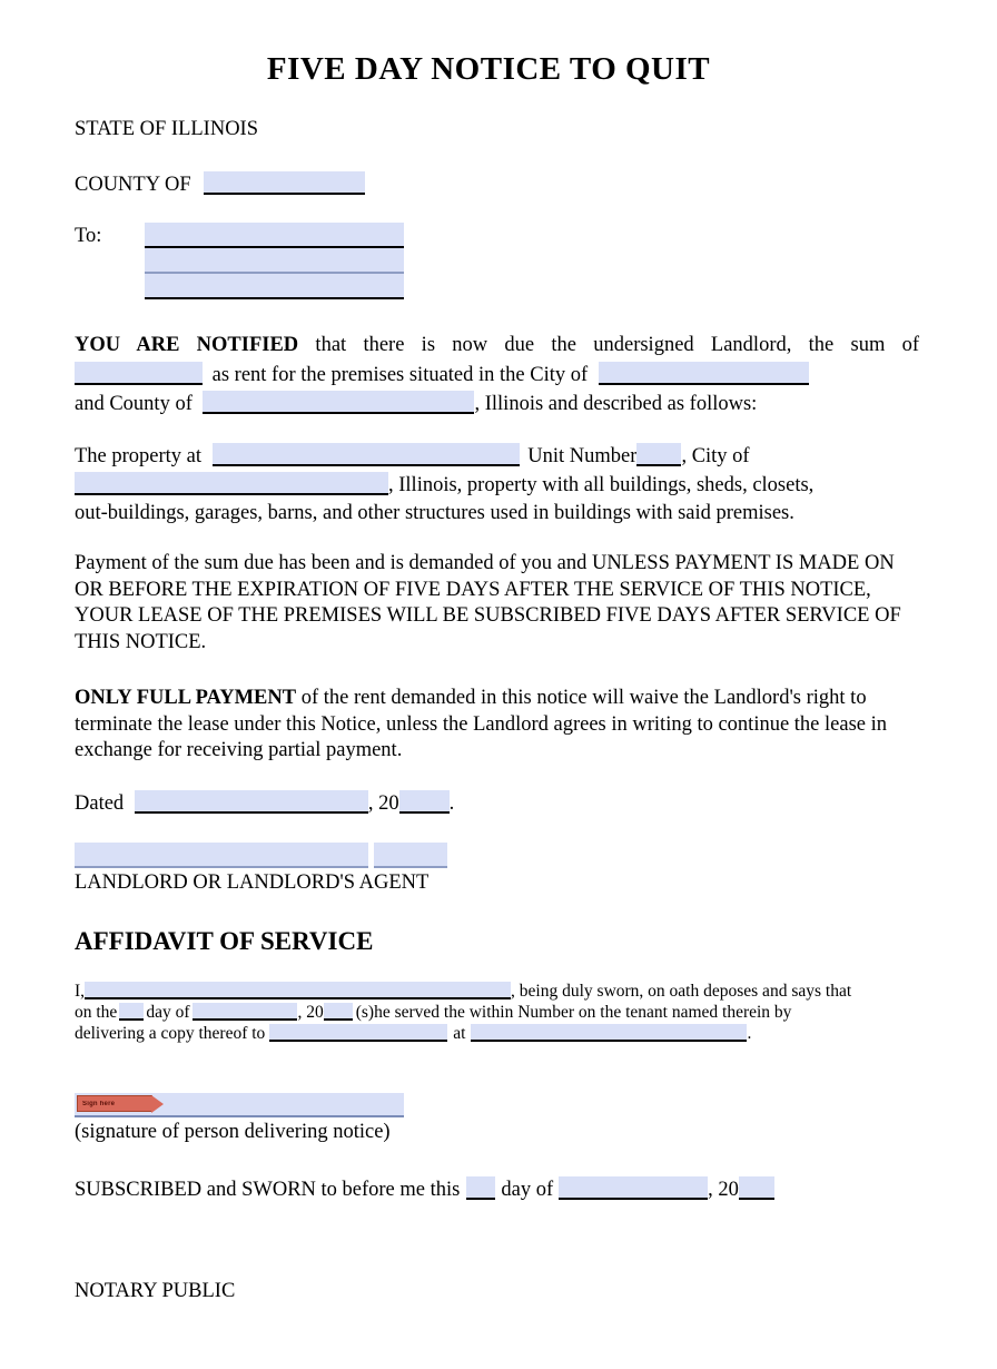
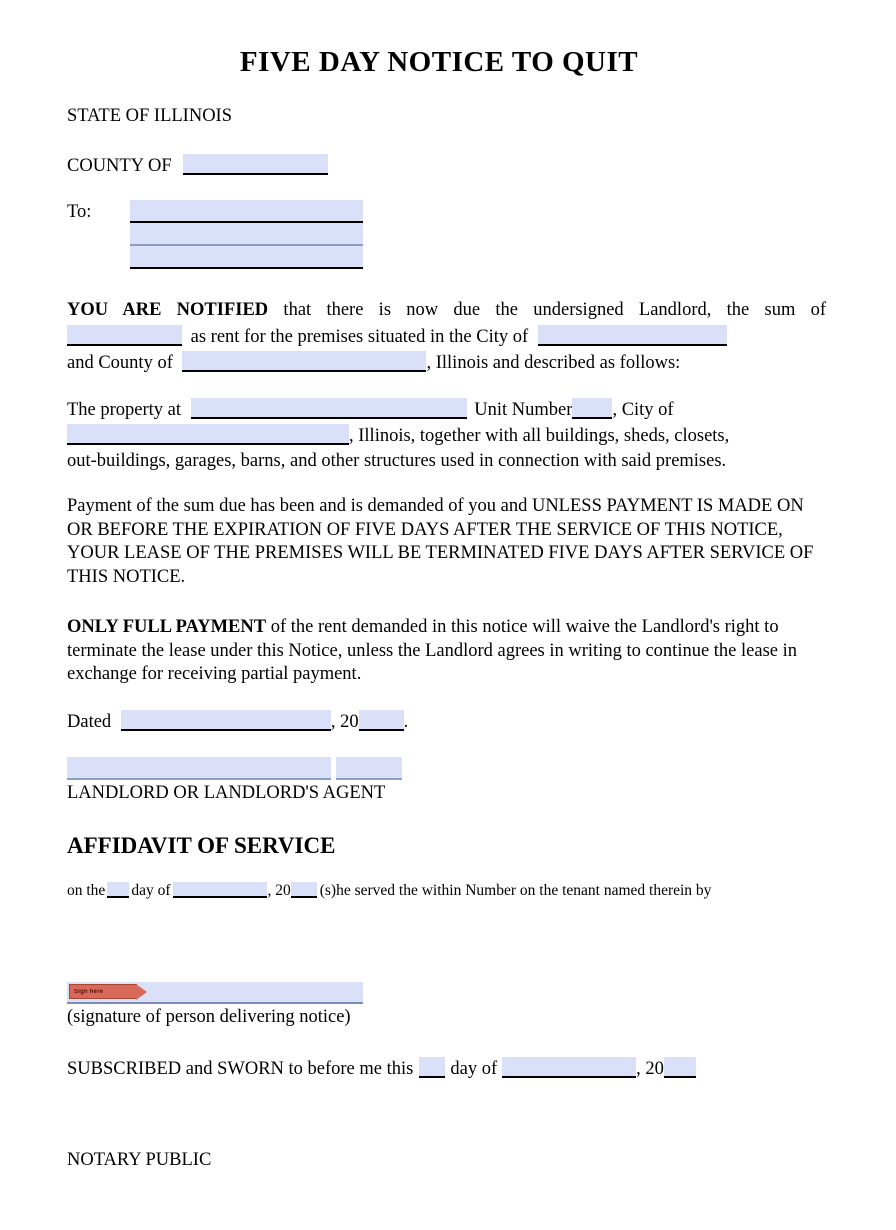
  FIVE DAY NOTICE TO QUIT
  STATE OF ILLINOIS
  COUNTY OF
  To:
  YOU ARE NOTIFIED that there is now due the undersigned Landlord, the sum of
  as rent for the premises situated in the City of
  and County of , Illinois and described as follows:
  The property at Unit Number , City of
- , Illinois, property with all buildings, sheds, closets,
+ , Illinois, together with all buildings, sheds, closets,
- out-buildings, garages, barns, and other structures used in buildings with said premises.
+ out-buildings, garages, barns, and other structures used in connection with said premises.
- Payment of the sum due has been and is demanded of you and UNLESS PAYMENT IS MADE ON OR BEFORE THE EXPIRATION OF FIVE DAYS AFTER THE SERVICE OF THIS NOTICE, YOUR LEASE OF THE PREMISES WILL BE SUBSCRIBED FIVE DAYS AFTER SERVICE OF THIS NOTICE.
+ Payment of the sum due has been and is demanded of you and UNLESS PAYMENT IS MADE ON OR BEFORE THE EXPIRATION OF FIVE DAYS AFTER THE SERVICE OF THIS NOTICE, YOUR LEASE OF THE PREMISES WILL BE TERMINATED FIVE DAYS AFTER SERVICE OF THIS NOTICE.
  ONLY FULL PAYMENT of the rent demanded in this notice will waive the Landlord's right to terminate the lease under this Notice, unless the Landlord agrees in writing to continue the lease in exchange for receiving partial payment.
  Dated , 20 .
  LANDLORD OR LANDLORD'S AGENT
  AFFIDAVIT OF SERVICE
- I, , being duly sworn, on oath deposes and says that
  on the day of , 20 (s)he served the within Number on the tenant named therein by
- delivering a copy thereof to at .
  (signature of person delivering notice)
  SUBSCRIBED and SWORN to before me this day of , 20
  NOTARY PUBLIC
